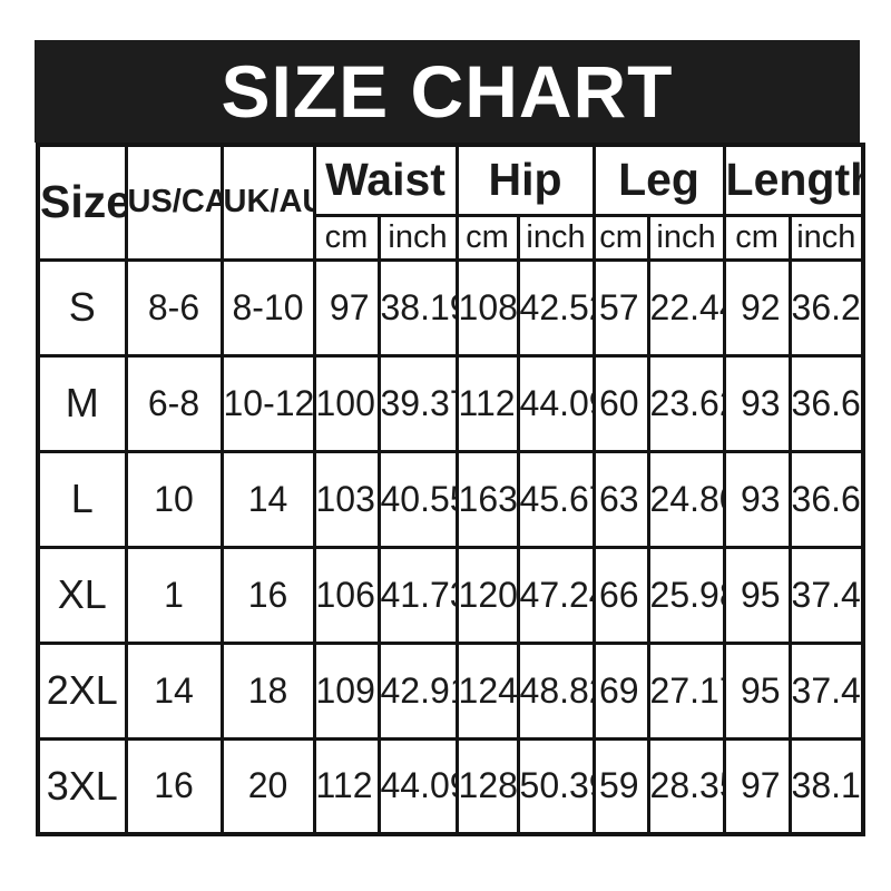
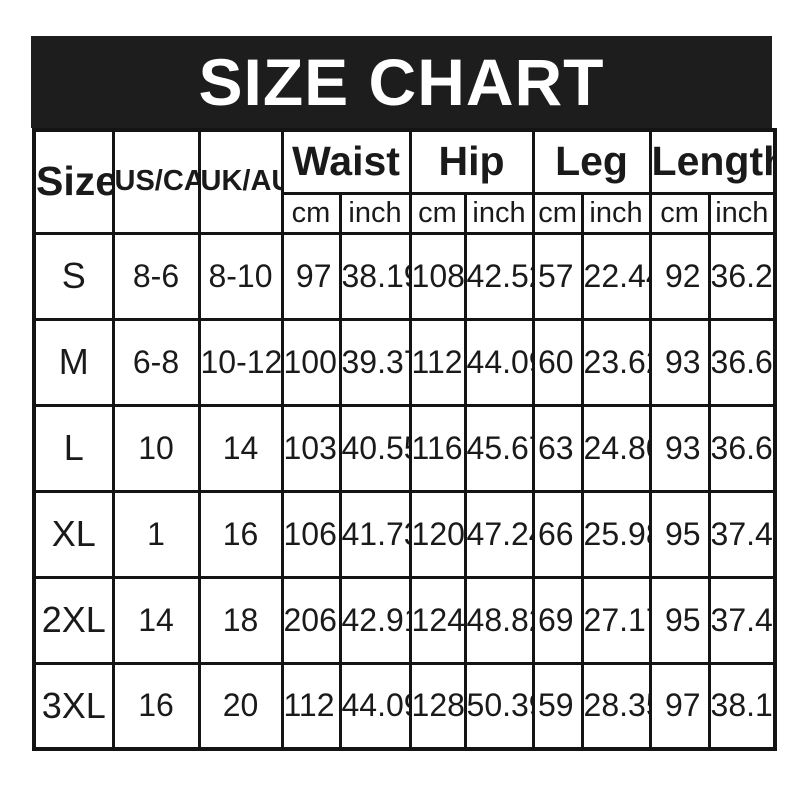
  SIZE CHART
  Size	US/CA	UK/A	Waist	Hip	Leg	Lengt
  cm	inch	cm	inch	cm	inch	cm	inch
  S	8-6	8-10	97	38.1	108	42.5	57	22.4	92	36.2
  M	6-8	10-12	100	39.3	112	44.0	60	23.6	93	36.6
- L	10	14	103	40.5	163	45.6	63	24.8	93	36.6
+ L	10	14	103	40.5	116	45.6	63	24.8	93	36.6
  XL	1	16	106	41.7	120	47.2	66	25.9	95	37.4
- 2XL	14	18	109	42.9	124	48.8	69	27.1	95	37.4
+ 2XL	14	18	206	42.9	124	48.8	69	27.1	95	37.4
  3XL	16	20	112	44.0	128	50.3	59	28.3	97	38.1
